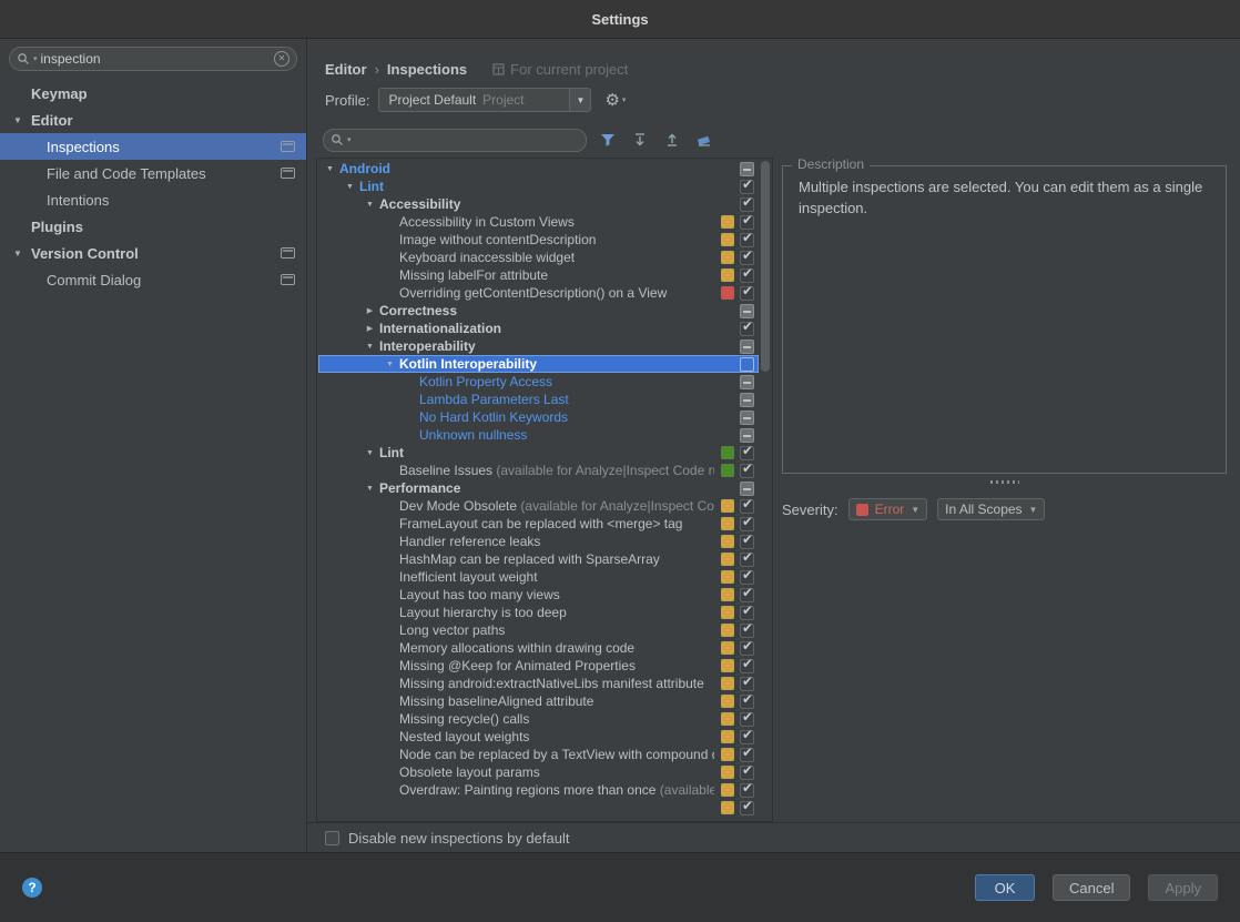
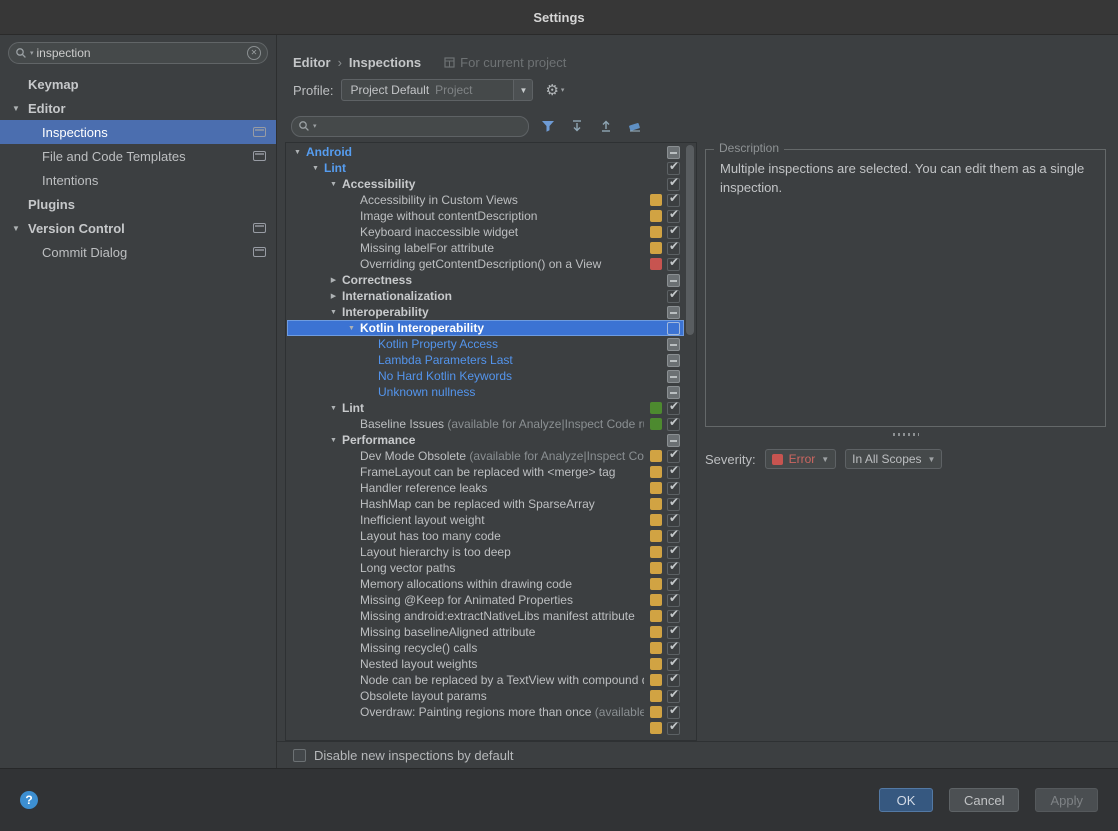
  Settings
  inspection
  ✕
  Keymap
  ▼
  Editor
  Inspections
  File and Code Templates
  Intentions
  Plugins
  ▼
  Version Control
  Commit Dialog
  Editor
  ›
  Inspections
  For current project
  Profile:
  Project Default
  Project
  ▼
  ⚙
  Android
  Lint
  Accessibility
  Accessibility in Custom Views
  Image without contentDescription
  Keyboard inaccessible widget
  Missing labelFor attribute
  Overriding getContentDescription() on a View
  Correctness
  Internationalization
  Interoperability
  Kotlin Interoperability
  Kotlin Property Access
  Lambda Parameters Last
  No Hard Kotlin Keywords
  Unknown nullness
  Lint
  Baseline Issues (available for Analyze|Inspect Code r
  Performance
  Dev Mode Obsolete (available for Analyze|Inspect Co
  FrameLayout can be replaced with <merge> tag
  Handler reference leaks
  HashMap can be replaced with SparseArray
  Inefficient layout weight
- Layout has too many views
+ Layout has too many code
  Layout hierarchy is too deep
  Long vector paths
  Memory allocations within drawing code
  Missing @Keep for Animated Properties
  Missing android:extractNativeLibs manifest attribute
  Missing baselineAligned attribute
  Missing recycle() calls
  Nested layout weights
  Node can be replaced by a TextView with compound
  Obsolete layout params
  Overdraw: Painting regions more than once (available
  Description
  Multiple inspections are selected. You can edit them as a single inspection.
  Severity:
  Error
  ▼
  In All Scopes
  ▼
  Disable new inspections by default
  ?
  OK
  Cancel
  Apply
